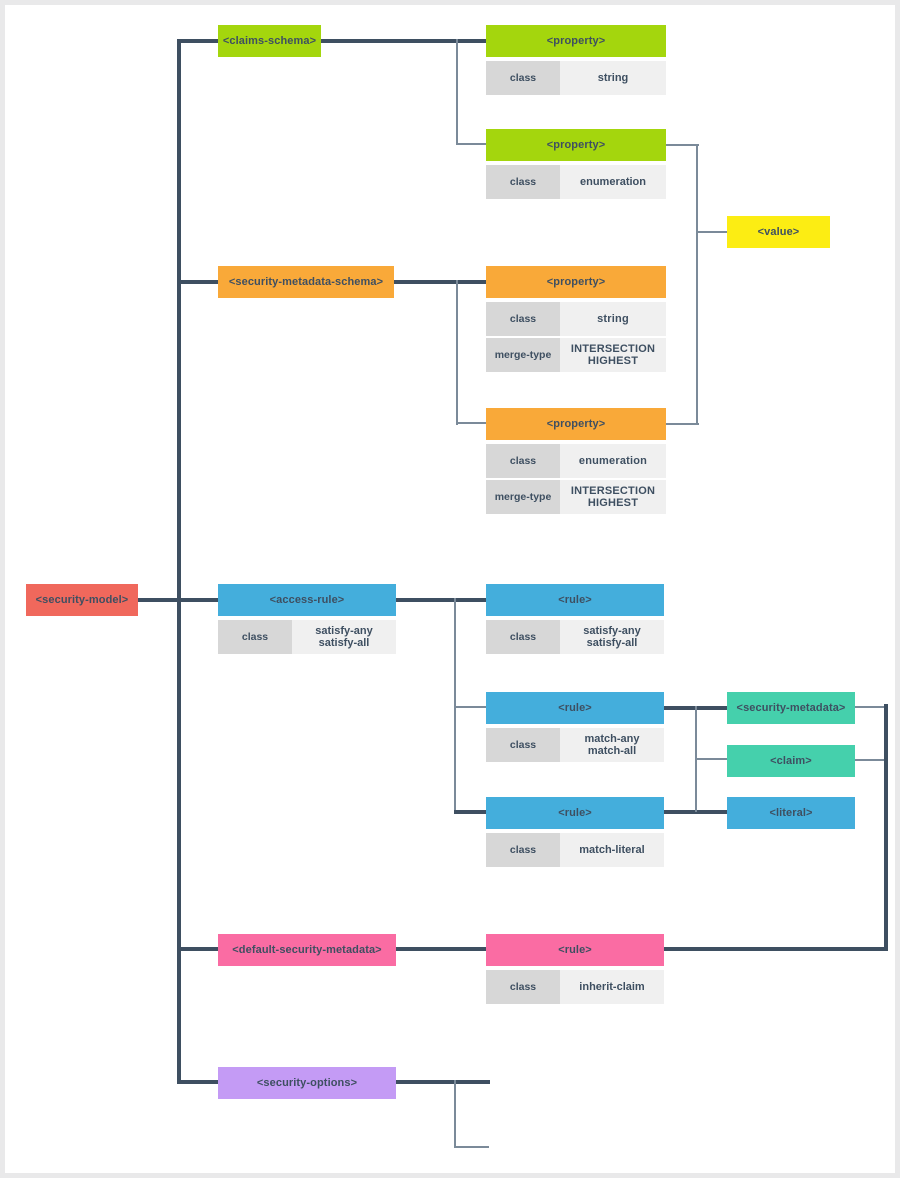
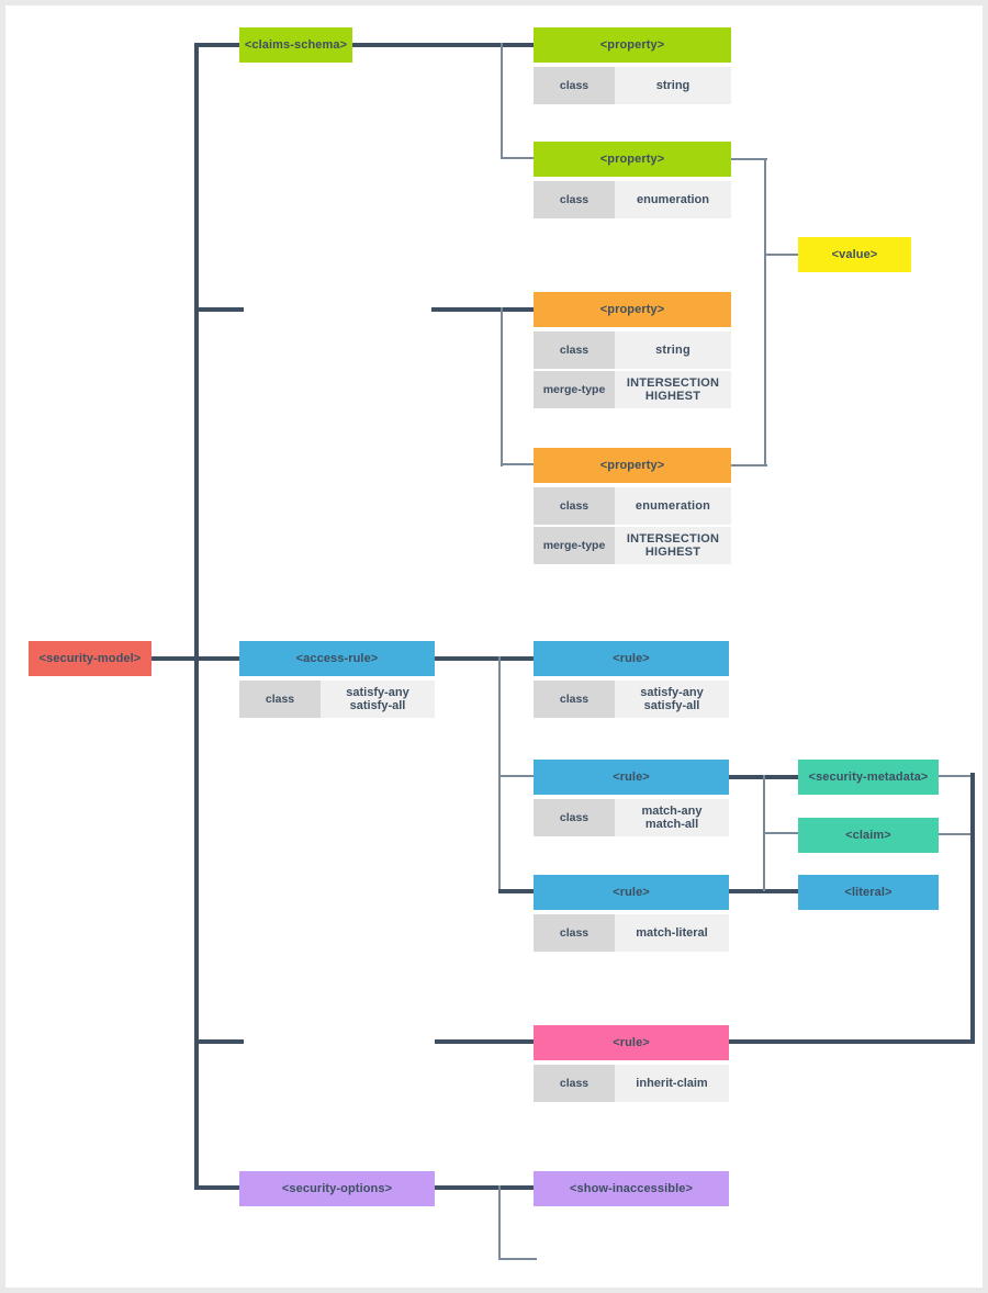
  <security-model>
  <claims-schema>
  <property>
  class
  string
  <property>
  class
  enumeration
  <value>
- <security-metadata-schema>
  <property>
  class
  string
  merge-type
  INTERSECTION
  HIGHEST
  <property>
  class
  enumeration
  merge-type
  INTERSECTION
  HIGHEST
  <access-rule>
  class
  satisfy-any
  satisfy-all
  <rule>
  class
  satisfy-any
  satisfy-all
  <rule>
  class
  match-any
  match-all
  <rule>
  class
  match-literal
  <security-metadata>
  <claim>
  <literal>
- <default-security-metadata>
  <rule>
  class
  inherit-claim
  <security-options>
+ <show-inaccessible>
